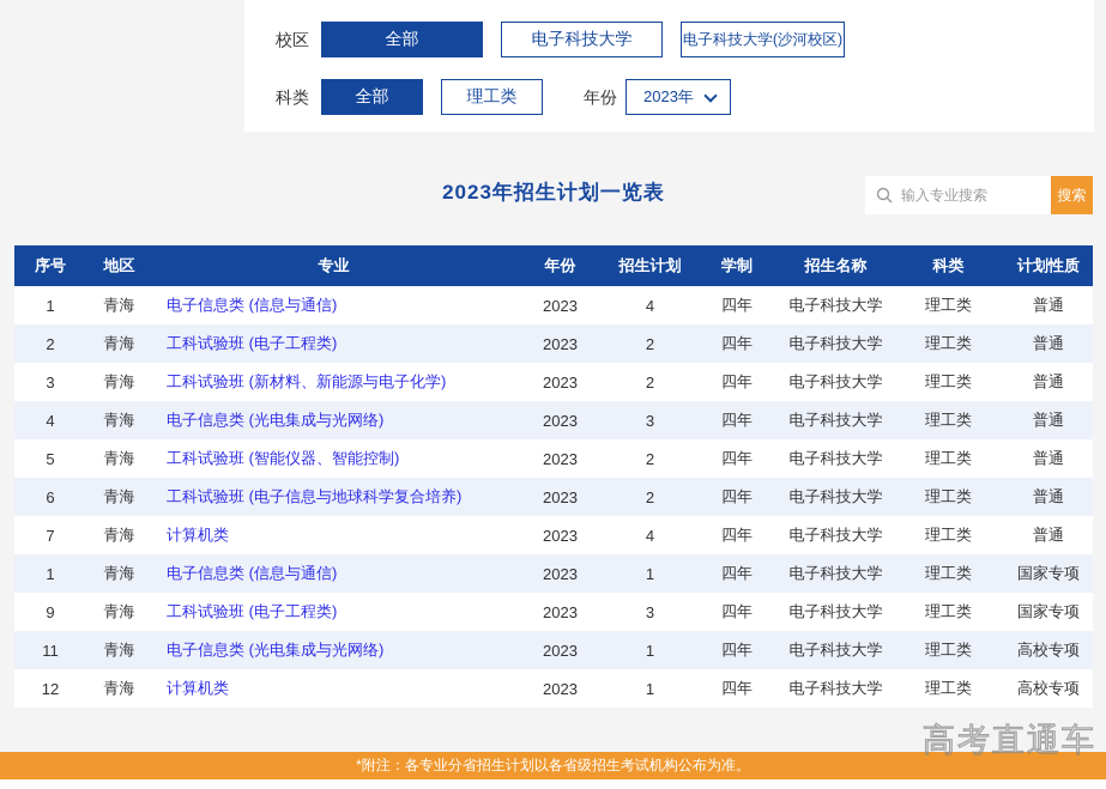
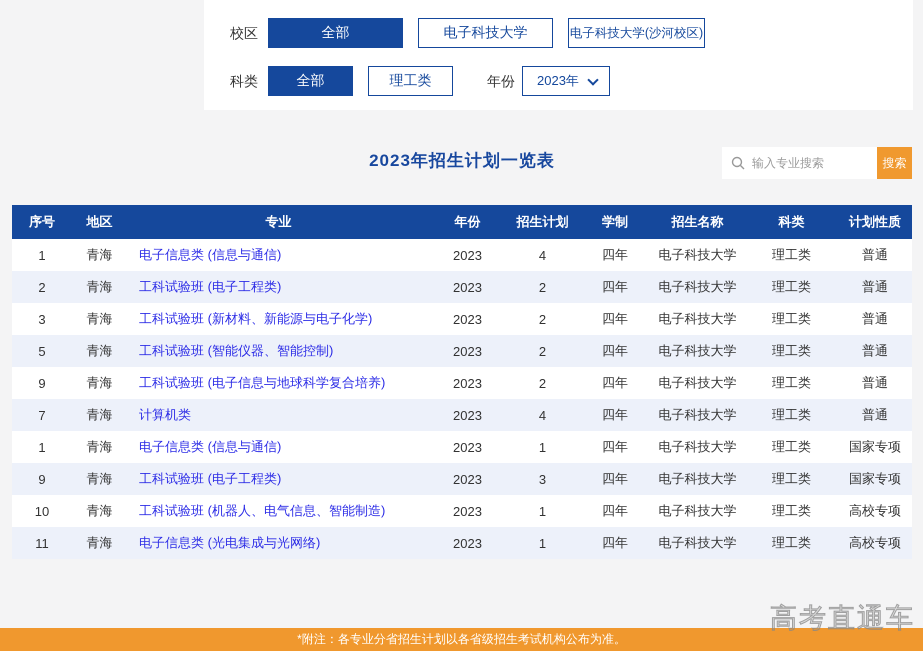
  校区
  全部
  电子科技大学
  电子科技大学(沙河校区)
  科类
  全部
  理工类
  年份
  2023年
  2023年招生计划一览表
  输入专业搜索
  搜索
  序号	地区	专业	年份	招生计划	学制	招生名称	科类	计划性质
  1	青海	电子信息类 (信息与通信)	2023	4	四年	电子科技大学	理工类	普通
  2	青海	工科试验班 (电子工程类)	2023	2	四年	电子科技大学	理工类	普通
  3	青海	工科试验班 (新材料、新能源与电子化学)	2023	2	四年	电子科技大学	理工类	普通
- 4	青海	电子信息类 (光电集成与光网络)	2023	3	四年	电子科技大学	理工类	普通
  5	青海	工科试验班 (智能仪器、智能控制)	2023	2	四年	电子科技大学	理工类	普通
- 6	青海	工科试验班 (电子信息与地球科学复合培养)	2023	2	四年	电子科技大学	理工类	普通
+ 9	青海	工科试验班 (电子信息与地球科学复合培养)	2023	2	四年	电子科技大学	理工类	普通
  7	青海	计算机类	2023	4	四年	电子科技大学	理工类	普通
  1	青海	电子信息类 (信息与通信)	2023	1	四年	电子科技大学	理工类	国家专项
  9	青海	工科试验班 (电子工程类)	2023	3	四年	电子科技大学	理工类	国家专项
+ 10	青海	工科试验班 (机器人、电气信息、智能制造)	2023	1	四年	电子科技大学	理工类	高校专项
  11	青海	电子信息类 (光电集成与光网络)	2023	1	四年	电子科技大学	理工类	高校专项
- 12	青海	计算机类	2023	1	四年	电子科技大学	理工类	高校专项
  *附注：各专业分省招生计划以各省级招生考试机构公布为准。
  高考直通车
